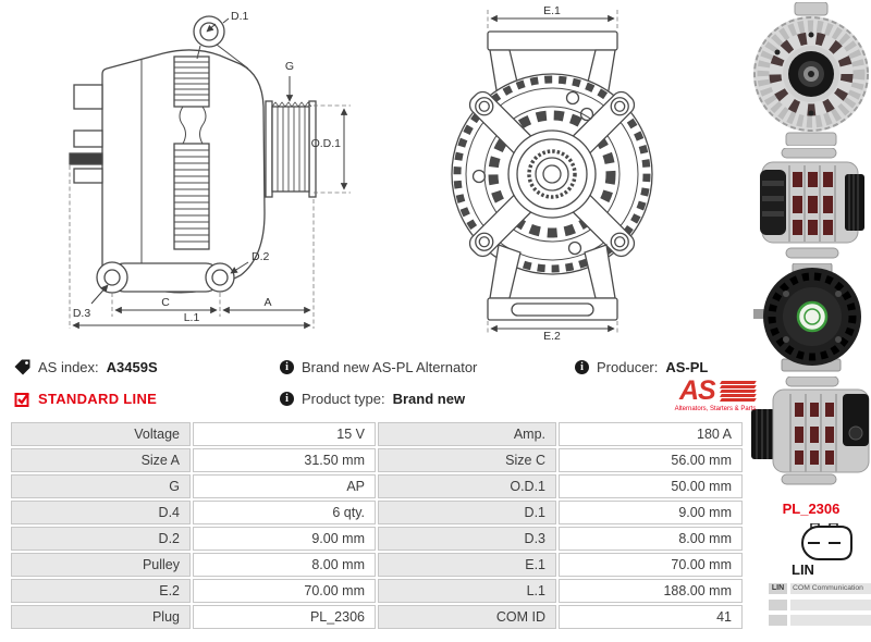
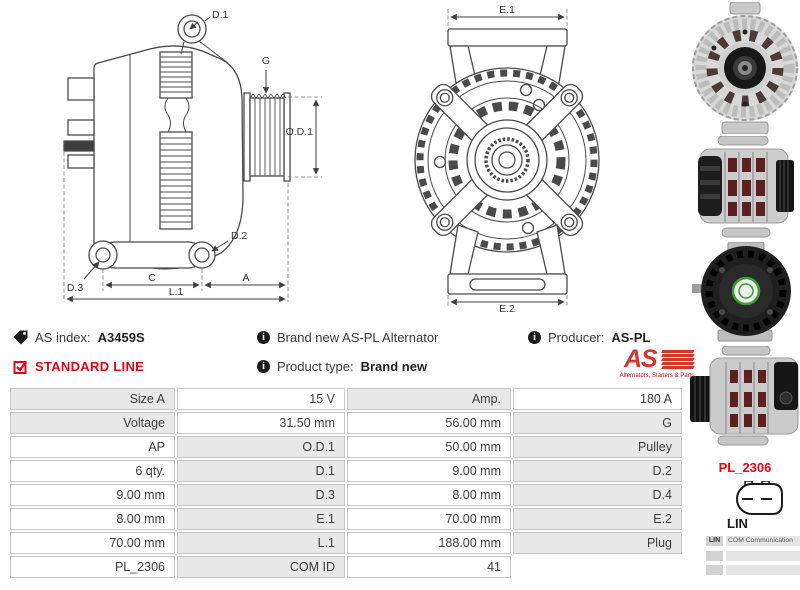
  D.1
  G
  O.D.1
  D.2
  D.3
  C
  A
  L.1
  E.1
  E.2
  PL_2306
  LIN
  AS index:
  A3459S
  STANDARD LINE
  i
  Brand new AS-PL Alternator
  i
  Product type:
  Brand new
  i
  Producer:
  AS-PL
  AS
- Voltage
+ Size A
  15 V
  Amp.
  180 A
- Size A
+ Voltage
  31.50 mm
- Size C
  56.00 mm
  G
  AP
  O.D.1
  50.00 mm
- D.4
+ Pulley
  6 qty.
  D.1
  9.00 mm
  D.2
  9.00 mm
  D.3
  8.00 mm
- Pulley
+ D.4
  8.00 mm
  E.1
  70.00 mm
  E.2
  70.00 mm
  L.1
  188.00 mm
  Plug
  PL_2306
  COM ID
  41
